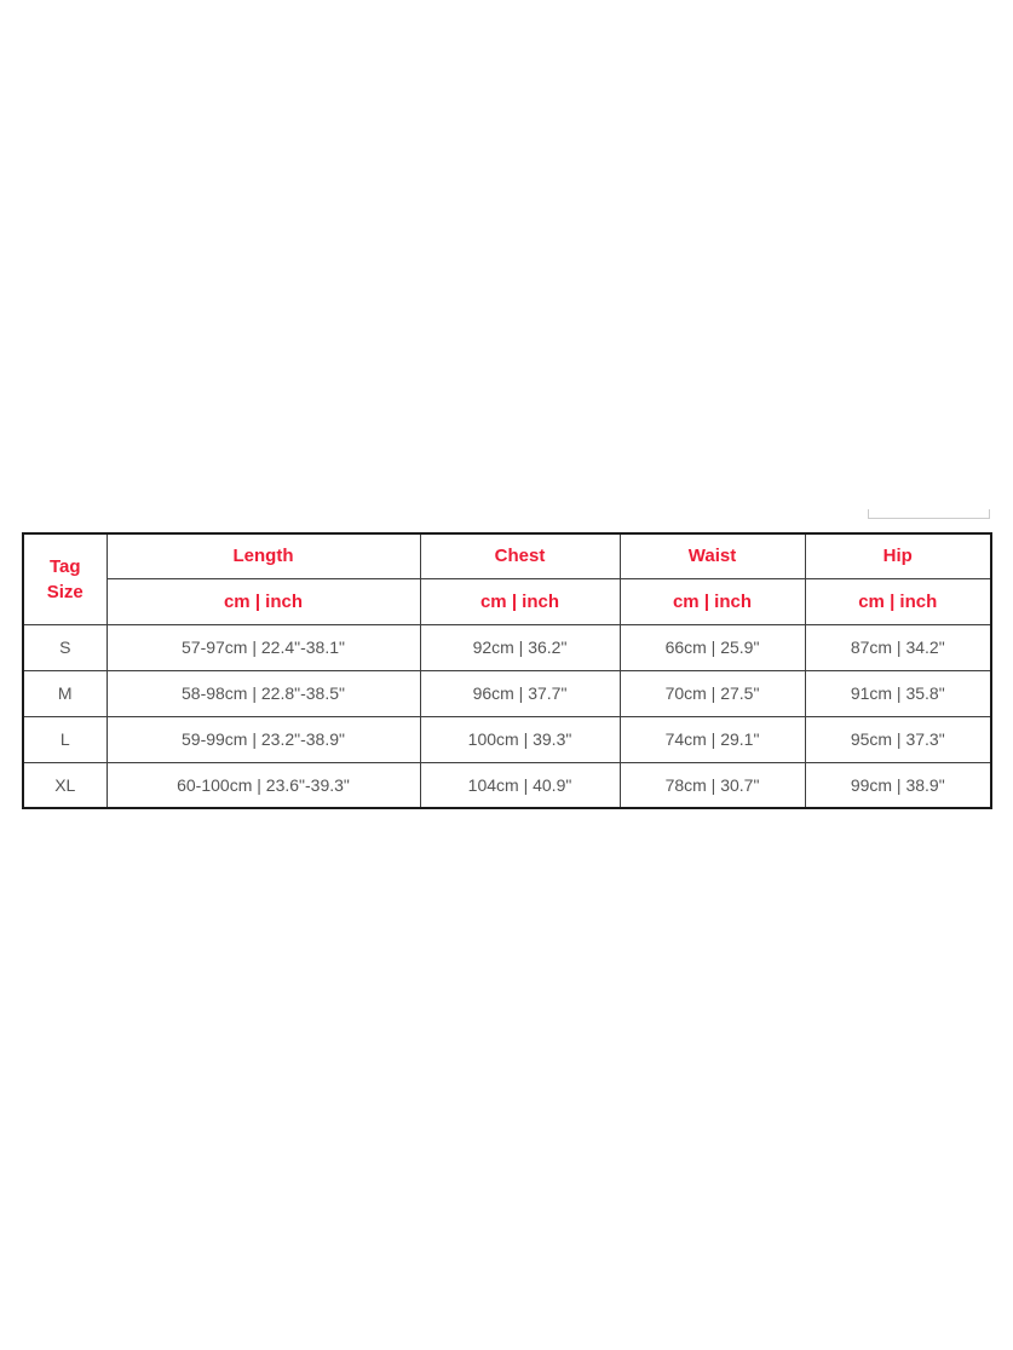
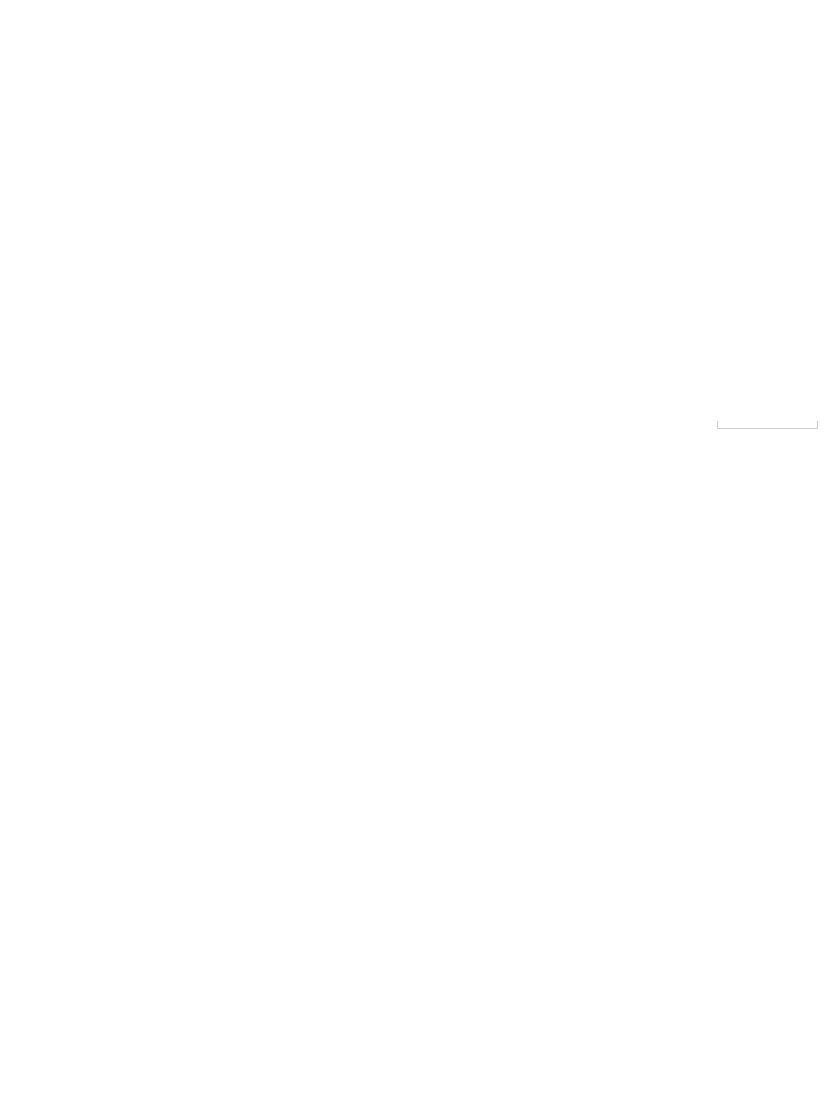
- Tag Size	Length	Chest	Waist	Hip
- cm | inch	cm | inch	cm | inch	cm | inch
- S	57-97cm | 22.4"-38.1"	92cm | 36.2"	66cm | 25.9"	87cm | 34.2"
- M	58-98cm | 22.8"-38.5"	96cm | 37.7"	70cm | 27.5"	91cm | 35.8"
- L	59-99cm | 23.2"-38.9"	100cm | 39.3"	74cm | 29.1"	95cm | 37.3"
- XL	60-100cm | 23.6"-39.3"	104cm | 40.9"	78cm | 30.7"	99cm | 38.9"
